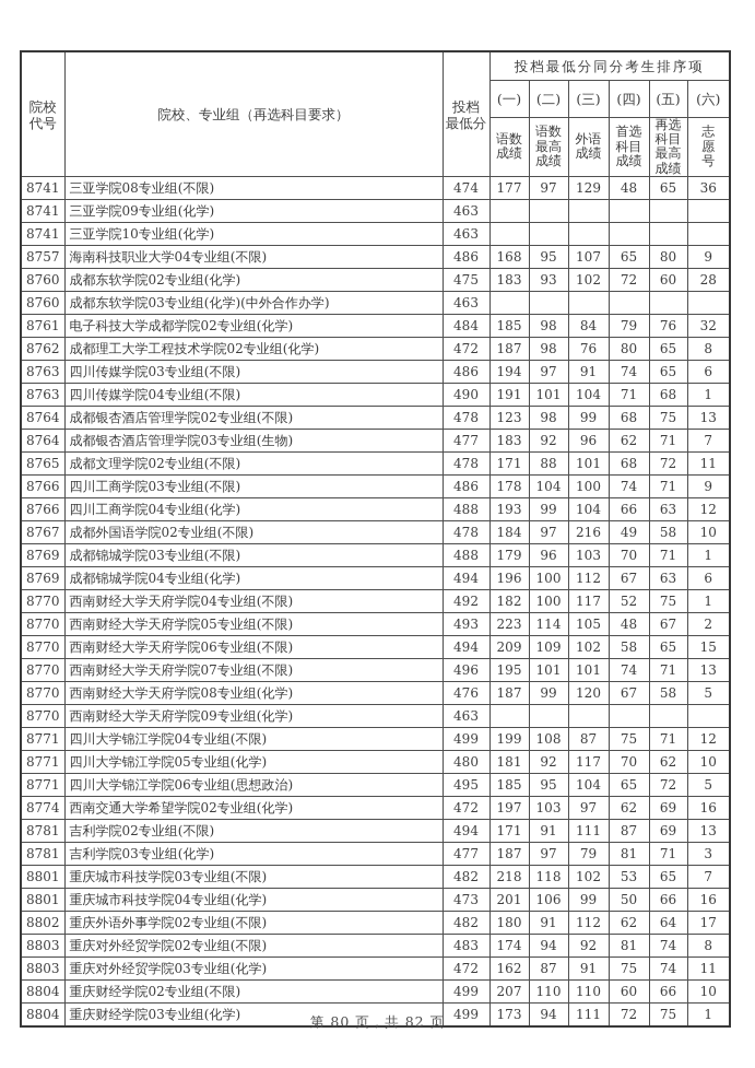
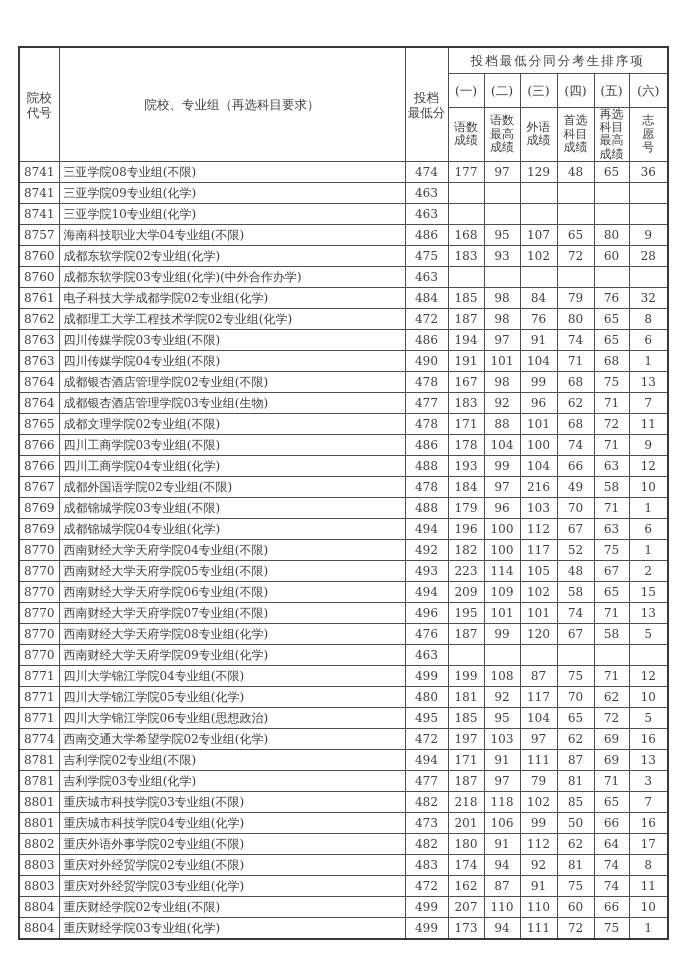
  院校 代号	院校、专业组（再选科目要求）	投档 最低分	投档最低分同分考生排序项
  (一)	(二)	(三)	(四)	(五)	(六)
  语数 成绩	语数 最高 成绩	外语 成绩	首选 科目 成绩	再选 科目 最高 成绩	志 愿 号
  8741	三亚学院08专业组(不限)	474	177	97	129	48	65	36
  8741	三亚学院09专业组(化学)	463
  8741	三亚学院10专业组(化学)	463
  8757	海南科技职业大学04专业组(不限)	486	168	95	107	65	80	9
  8760	成都东软学院02专业组(化学)	475	183	93	102	72	60	28
  8760	成都东软学院03专业组(化学)(中外合作办学)	463
  8761	电子科技大学成都学院02专业组(化学)	484	185	98	84	79	76	32
  8762	成都理工大学工程技术学院02专业组(化学)	472	187	98	76	80	65	8
  8763	四川传媒学院03专业组(不限)	486	194	97	91	74	65	6
  8763	四川传媒学院04专业组(不限)	490	191	101	104	71	68	1
- 8764	成都银杏酒店管理学院02专业组(不限)	478	123	98	99	68	75	13
+ 8764	成都银杏酒店管理学院02专业组(不限)	478	167	98	99	68	75	13
  8764	成都银杏酒店管理学院03专业组(生物)	477	183	92	96	62	71	7
  8765	成都文理学院02专业组(不限)	478	171	88	101	68	72	11
  8766	四川工商学院03专业组(不限)	486	178	104	100	74	71	9
  8766	四川工商学院04专业组(化学)	488	193	99	104	66	63	12
  8767	成都外国语学院02专业组(不限)	478	184	97	216	49	58	10
  8769	成都锦城学院03专业组(不限)	488	179	96	103	70	71	1
  8769	成都锦城学院04专业组(化学)	494	196	100	112	67	63	6
  8770	西南财经大学天府学院04专业组(不限)	492	182	100	117	52	75	1
  8770	西南财经大学天府学院05专业组(不限)	493	223	114	105	48	67	2
  8770	西南财经大学天府学院06专业组(不限)	494	209	109	102	58	65	15
  8770	西南财经大学天府学院07专业组(不限)	496	195	101	101	74	71	13
  8770	西南财经大学天府学院08专业组(化学)	476	187	99	120	67	58	5
  8770	西南财经大学天府学院09专业组(化学)	463
  8771	四川大学锦江学院04专业组(不限)	499	199	108	87	75	71	12
  8771	四川大学锦江学院05专业组(化学)	480	181	92	117	70	62	10
  8771	四川大学锦江学院06专业组(思想政治)	495	185	95	104	65	72	5
  8774	西南交通大学希望学院02专业组(化学)	472	197	103	97	62	69	16
  8781	吉利学院02专业组(不限)	494	171	91	111	87	69	13
  8781	吉利学院03专业组(化学)	477	187	97	79	81	71	3
- 8801	重庆城市科技学院03专业组(不限)	482	218	118	102	53	65	7
+ 8801	重庆城市科技学院03专业组(不限)	482	218	118	102	85	65	7
  8801	重庆城市科技学院04专业组(化学)	473	201	106	99	50	66	16
  8802	重庆外语外事学院02专业组(不限)	482	180	91	112	62	64	17
  8803	重庆对外经贸学院02专业组(不限)	483	174	94	92	81	74	8
  8803	重庆对外经贸学院03专业组(化学)	472	162	87	91	75	74	11
  8804	重庆财经学院02专业组(不限)	499	207	110	110	60	66	10
  8804	重庆财经学院03专业组(化学)	499	173	94	111	72	75	1
- 第 80 页，共 82 页
